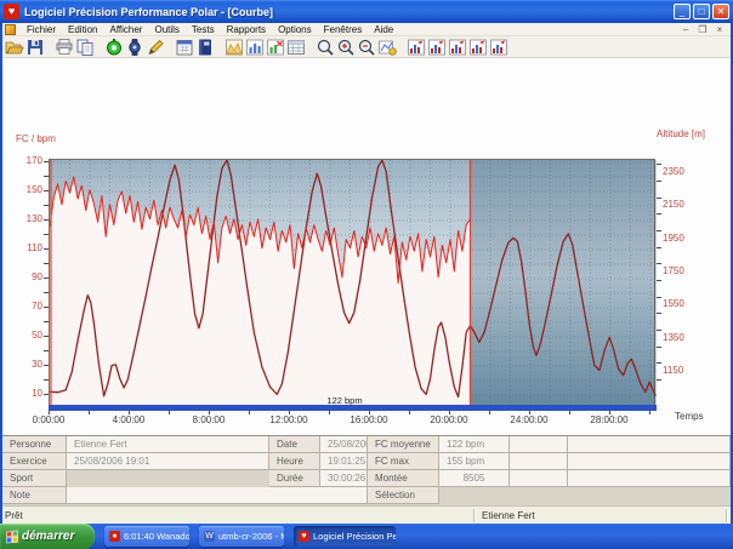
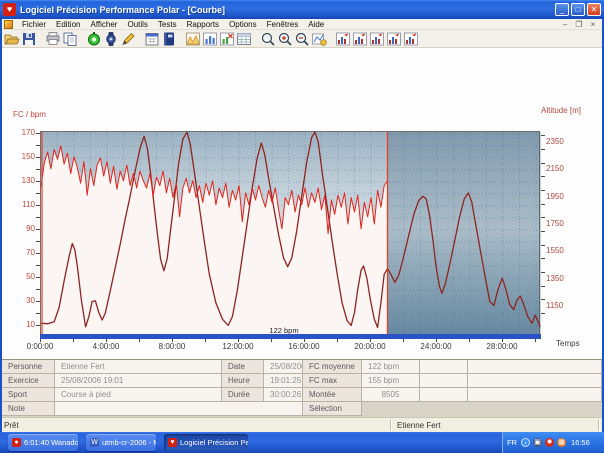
  ♥
  Logiciel Précision Performance Polar - [Courbe]
  _
  □
  ✕
  Fichier
  Edition
  Afficher
  Outils
  Tests
  Rapports
  Options
  Fenêtres
  Aide
  –
  ❐
  ×
  FC / bpm
  Altitude [m]
  Temps
  122 bpm
  170
  150
  130
  110
  90
  70
  50
  30
  10
  2350
  2150
  1950
  1750
  1550
  1350
  1150
  0:00:00
  4:00:00
  8:00:00
  12:00:00
  16:00:00
  20:00:00
  24:00:00
  28:00:00
  Personne
  Etienne Fert
  Date
  25/08/20
  FC moyenne
  122 bpm
  Exercice
  25/08/2006 19:01
  Heure
  19:01:25
  FC max
  155 bpm
  Sport
+ Course à pied
  Durée
  30:00:26
  Montée
  8505
  Note
  Sélection
  Prêt
  Etienne Fert
- démarrer
  6:01:40 Wanado
  Logiciel Précision Pe
+ FR
+ 16:56
